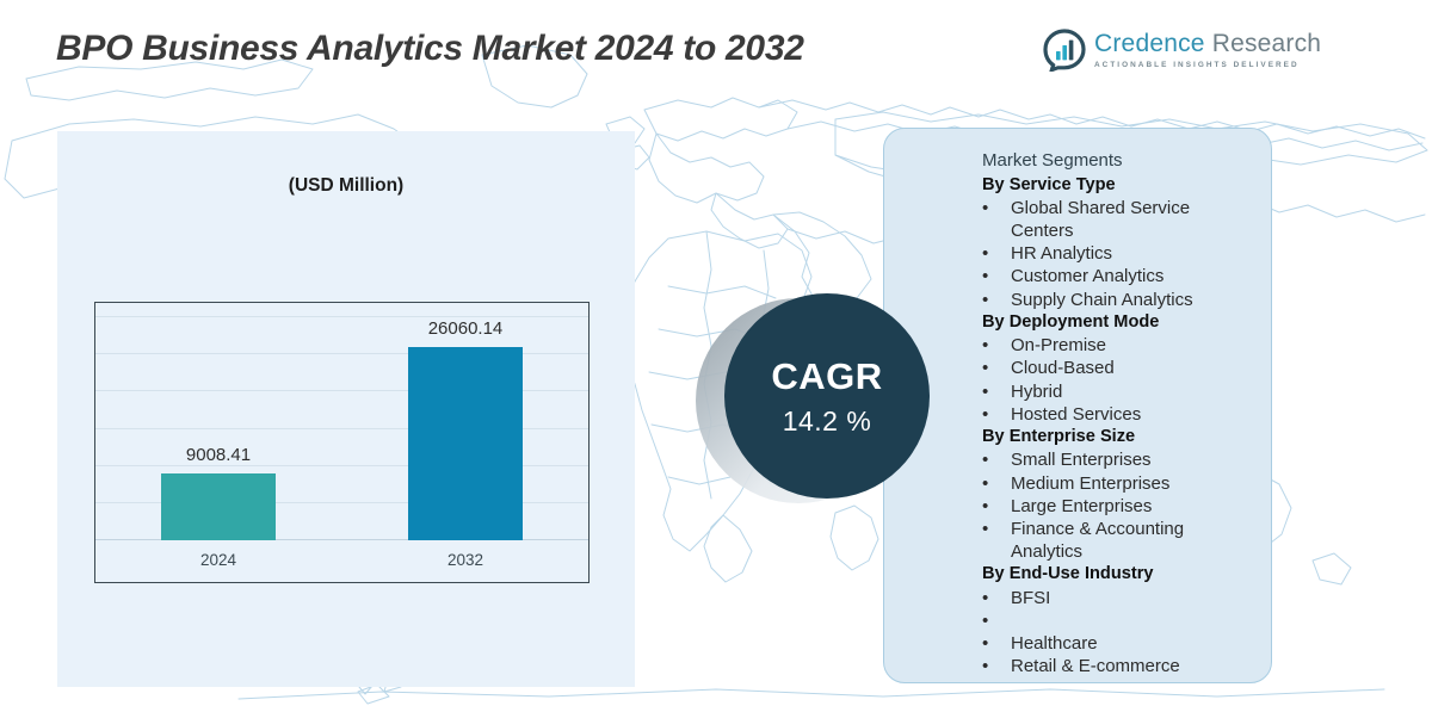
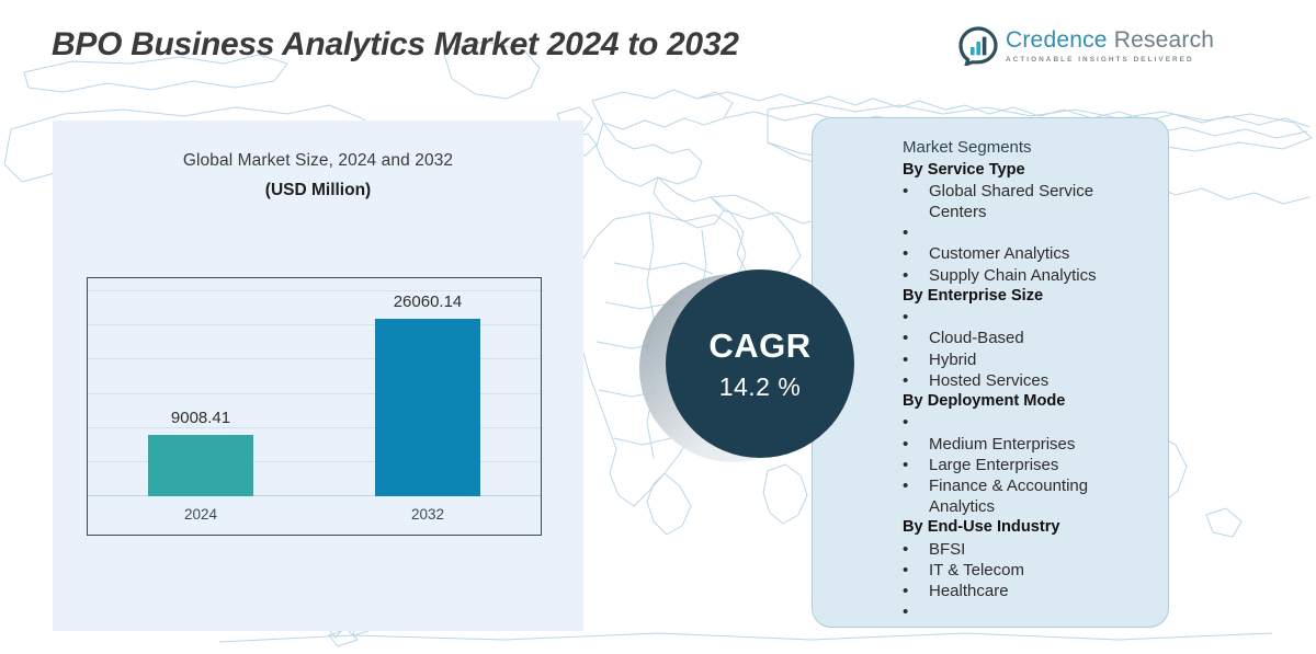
  BPO Business Analytics Market 2024 to 2032
  Credence Research
+ Global Market Size, 2024 and 2032
  (USD Million)
  9008.41
  2024
  26060.14
  2032
  CAGR
  14.2 %
  Market Segments
  By Service Type
  •
  Global Shared Service Centers
  •
- HR Analytics
  •
  Customer Analytics
  •
  Supply Chain Analytics
- By Deployment Mode
+ By Enterprise Size
  •
- On-Premise
  •
  Cloud-Based
  •
  Hybrid
  •
  Hosted Services
- By Enterprise Size
+ By Deployment Mode
  •
- Small Enterprises
  •
  Medium Enterprises
  •
  Large Enterprises
  •
  Finance & Accounting Analytics
  By End-Use Industry
  •
  BFSI
  •
+ IT & Telecom
  •
  Healthcare
  •
- Retail & E-commerce
